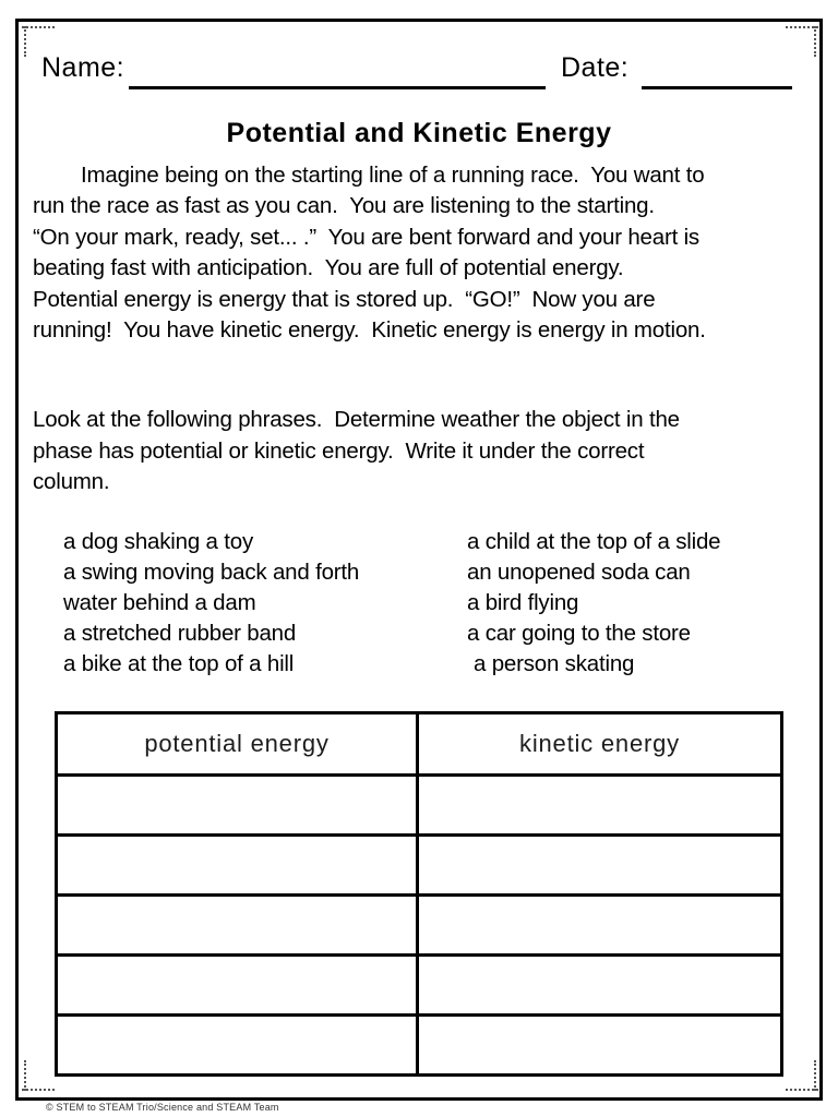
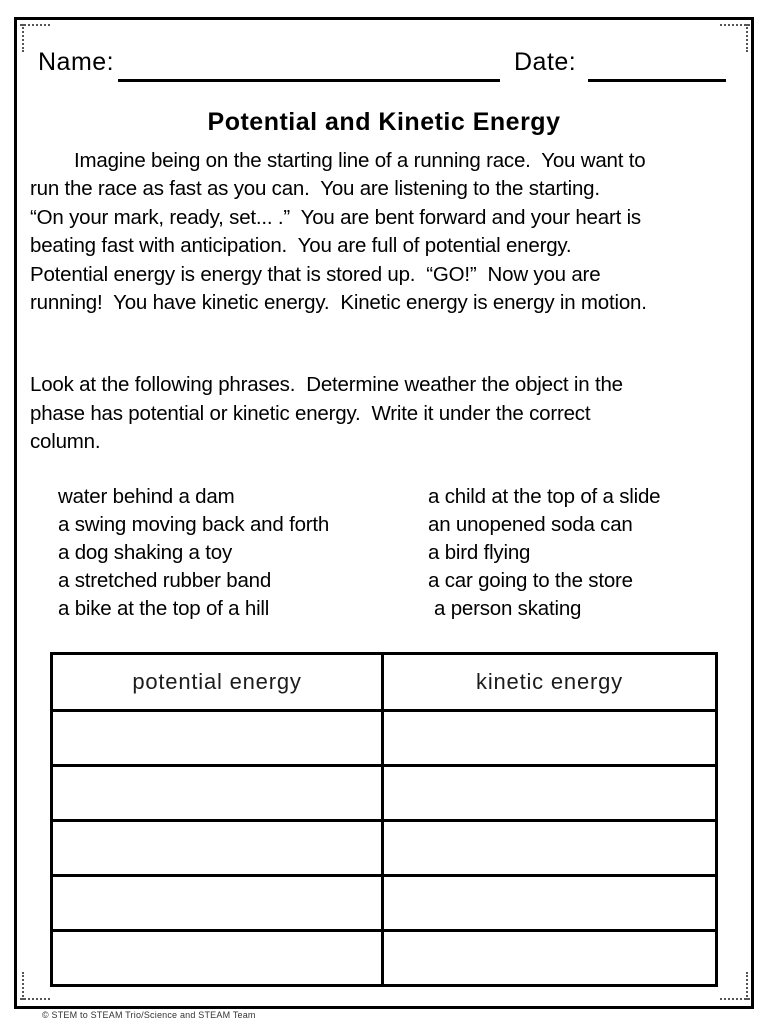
  Name:
  Date:
  Potential and Kinetic Energy
  Imagine being on the starting line of a running race. You want to
  run the race as fast as you can. You are listening to the starting.
  “On your mark, ready, set... .” You are bent forward and your heart is
  beating fast with anticipation. You are full of potential energy.
  Potential energy is energy that is stored up. “GO!” Now you are
  running! You have kinetic energy. Kinetic energy is energy in motion.
  Look at the following phrases. Determine weather the object in the
  phase has potential or kinetic energy. Write it under the correct
  column.
- a dog shaking a toy
+ water behind a dam
  a swing moving back and forth
- water behind a dam
+ a dog shaking a toy
  a stretched rubber band
  a bike at the top of a hill
  a child at the top of a slide
  an unopened soda can
  a bird flying
  a car going to the store
  a person skating
  potential energy
  kinetic energy
  © STEM to STEAM Trio/Science and STEAM Team
